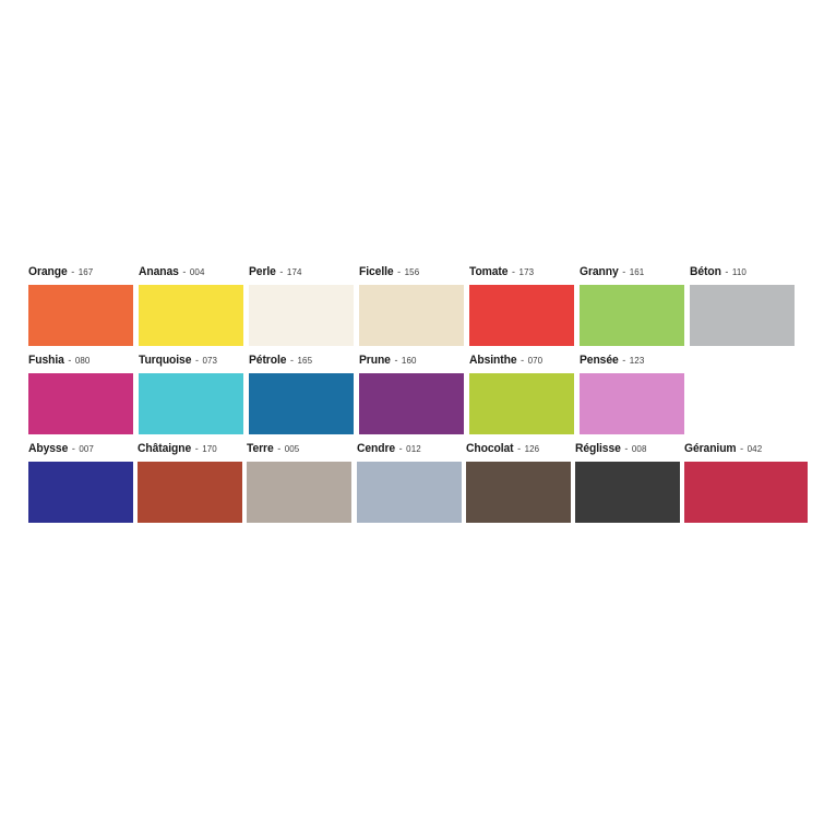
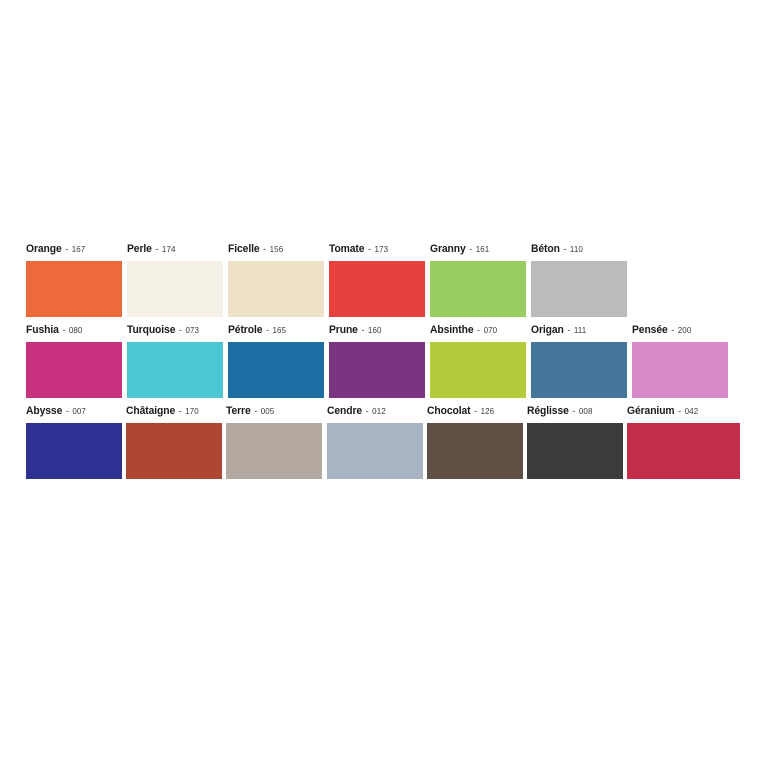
  Orange - 167
- Ananas - 004
  Perle - 174
  Ficelle - 156
  Tomate - 173
  Granny - 161
  Béton - 110
  Fushia - 080
  Turquoise - 073
  Pétrole - 165
  Prune - 160
  Absinthe - 070
+ Origan - 111
- Pensée - 123
+ Pensée - 200
  Abysse - 007
  Châtaigne - 170
  Terre - 005
  Cendre - 012
  Chocolat - 126
  Réglisse - 008
  Géranium - 042
